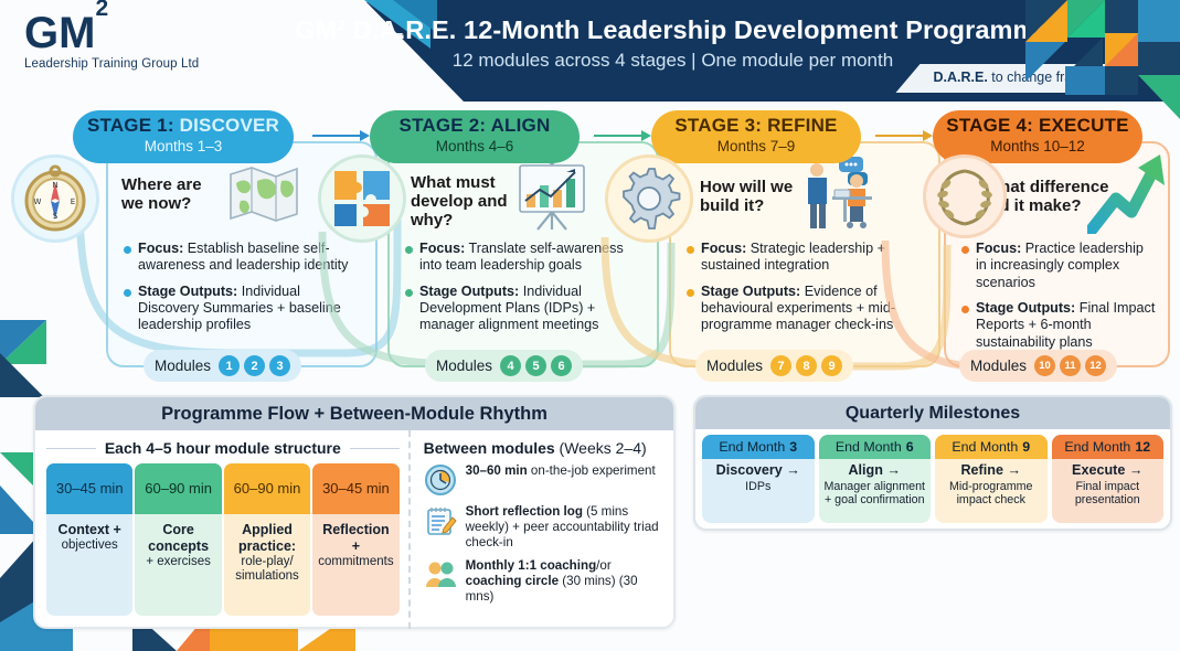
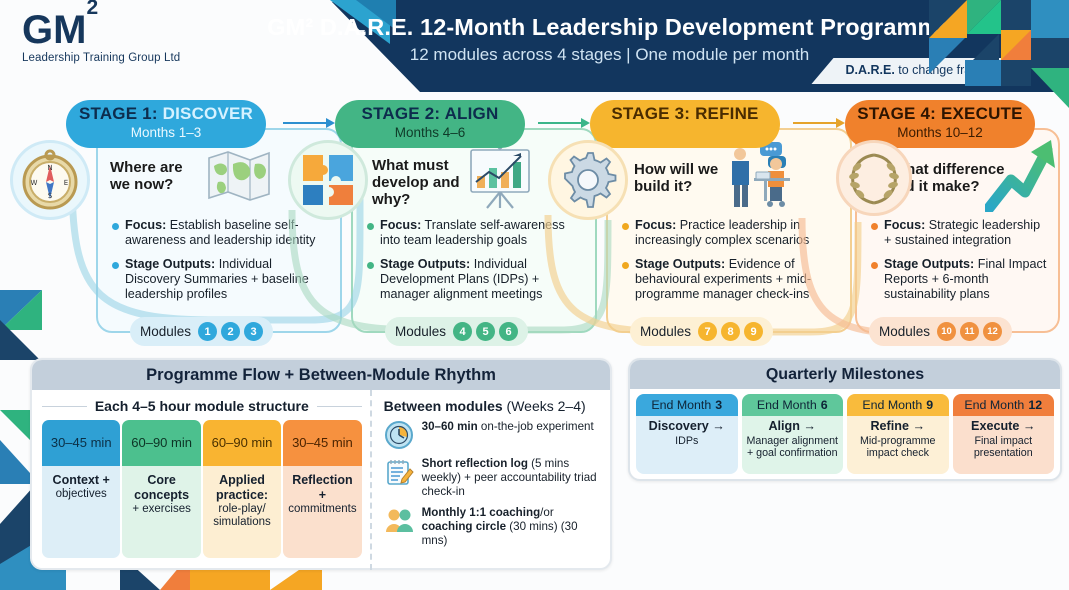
  GM2
  Leadership Training Group Ltd
  GM² D.A.R.E. 12-Month Leadership Development Programme
  12 modules across 4 stages | One module per month
  D.A.R.E. to change fr
  Focus: Establish baseline self-awareness and leadership identity
  Stage Outputs: Individual Discovery Summaries + baseline leadership profiles
  Modules
  1
  2
  3
  STAGE 1: DISCOVER
  Months 1–3
  N
  S
  W
  E
  Where are we now?
  Focus: Translate self-awareness into team leadership goals
  Stage Outputs: Individual Development Plans (IDPs) + manager alignment meetings
  Modules
  4
  5
  6
  STAGE 2: ALIGN
  Months 4–6
  What must develop and why?
- Focus: Strategic leadership + sustained integration
+ Focus: Practice leadership in increasingly complex scenarios
  Stage Outputs: Evidence of behavioural experiments + mid-programme manager check-ins
  Modules
  7
  8
  9
  STAGE 3: REFINE
- Months 7–9
  How will we build it?
- Focus: Practice leadership in increasingly complex scenarios
+ Focus: Strategic leadership + sustained integration
  Stage Outputs: Final Impact Reports + 6-month sustainability plans
  Modules
  10
  11
  12
  STAGE 4: EXECUTE
  Months 10–12
  at difference it make?
  Programme Flow + Between-Module Rhythm
  Each 4–5 hour module structure
  30–45 min
  Context +
  objectives
  60–90 min
  Core concepts
  + exercises
  60–90 min
  Applied practice:
  role-play/ simulations
  30–45 min
  Reflection +
  commitments
  Between modules (Weeks 2–4)
  30–60 min on-the-job experiment
  Short reflection log (5 mins weekly) + peer accountability triad check-in
  Monthly 1:1 coaching/or coaching circle (30 mins) (30 mns)
  Quarterly Milestones
  End Month
  3
  Discovery →
  IDPs
  End Month
  6
  Align →
  Manager alignment + goal confirmation
  End Month
  9
  Refine →
  Mid-programme impact check
  End Month
  12
  Execute →
  Final impact presentation
